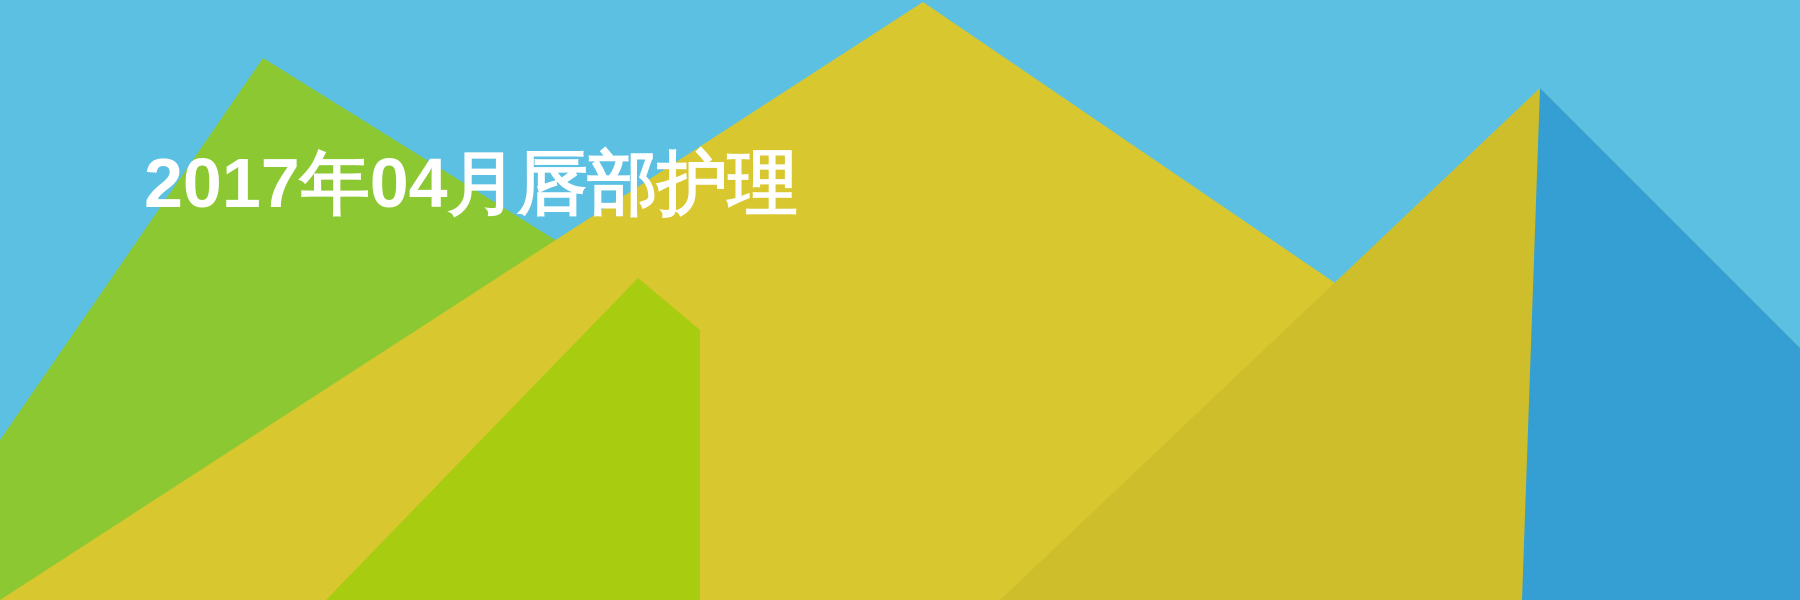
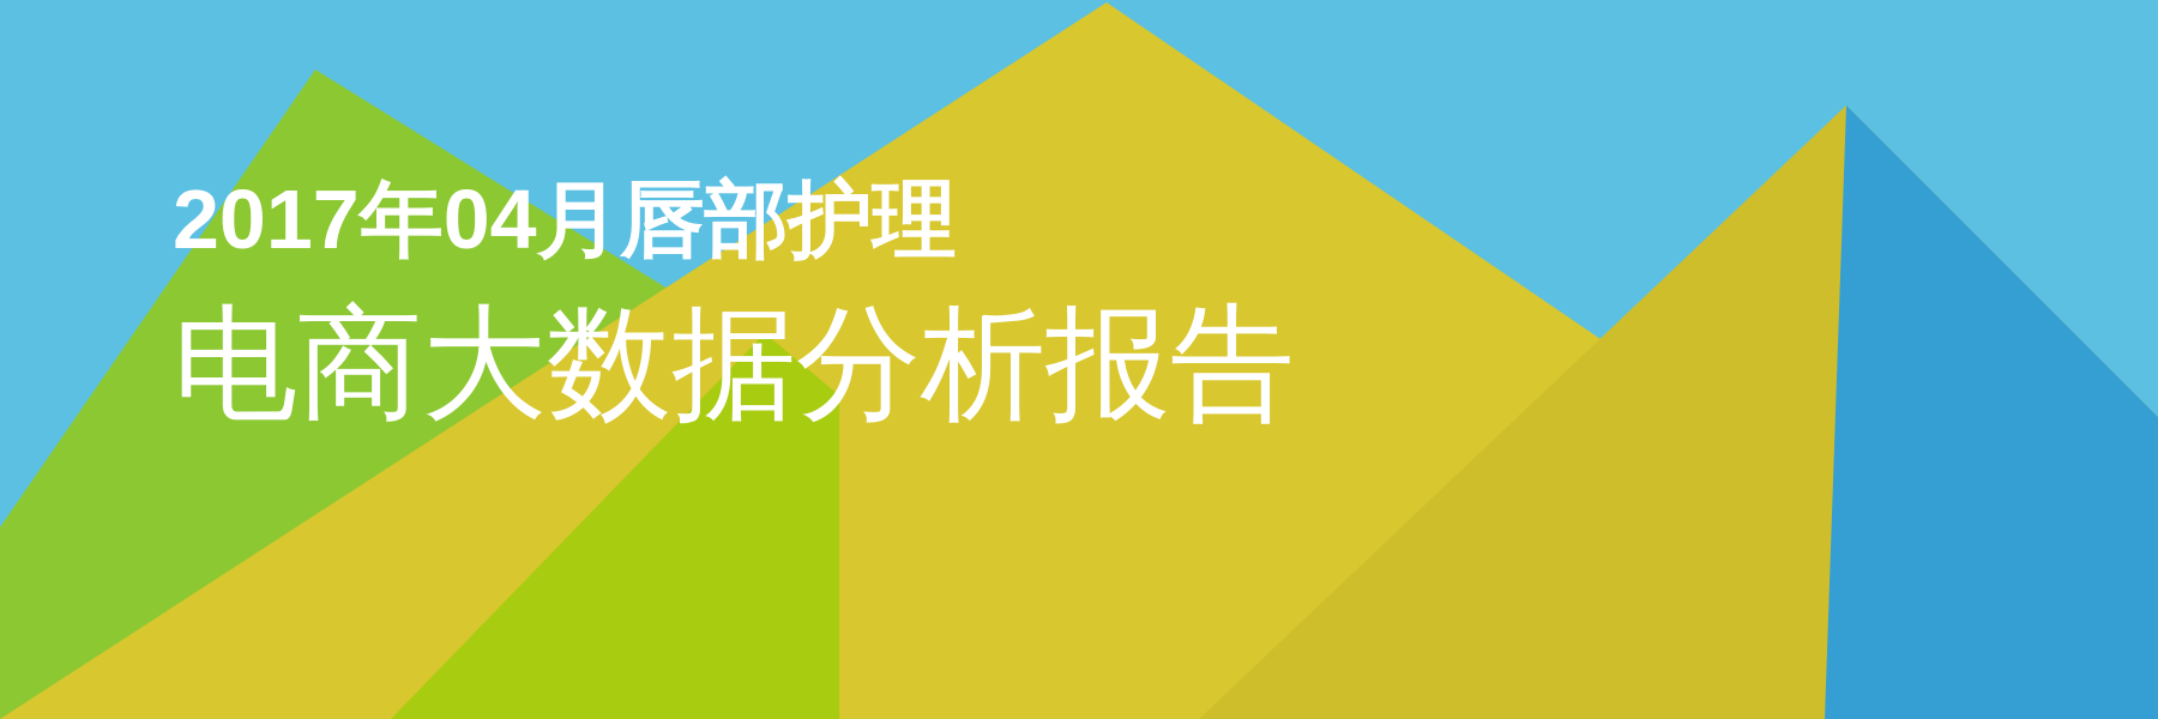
  2017年04月唇部护理
+ 电商大数据分析报告
